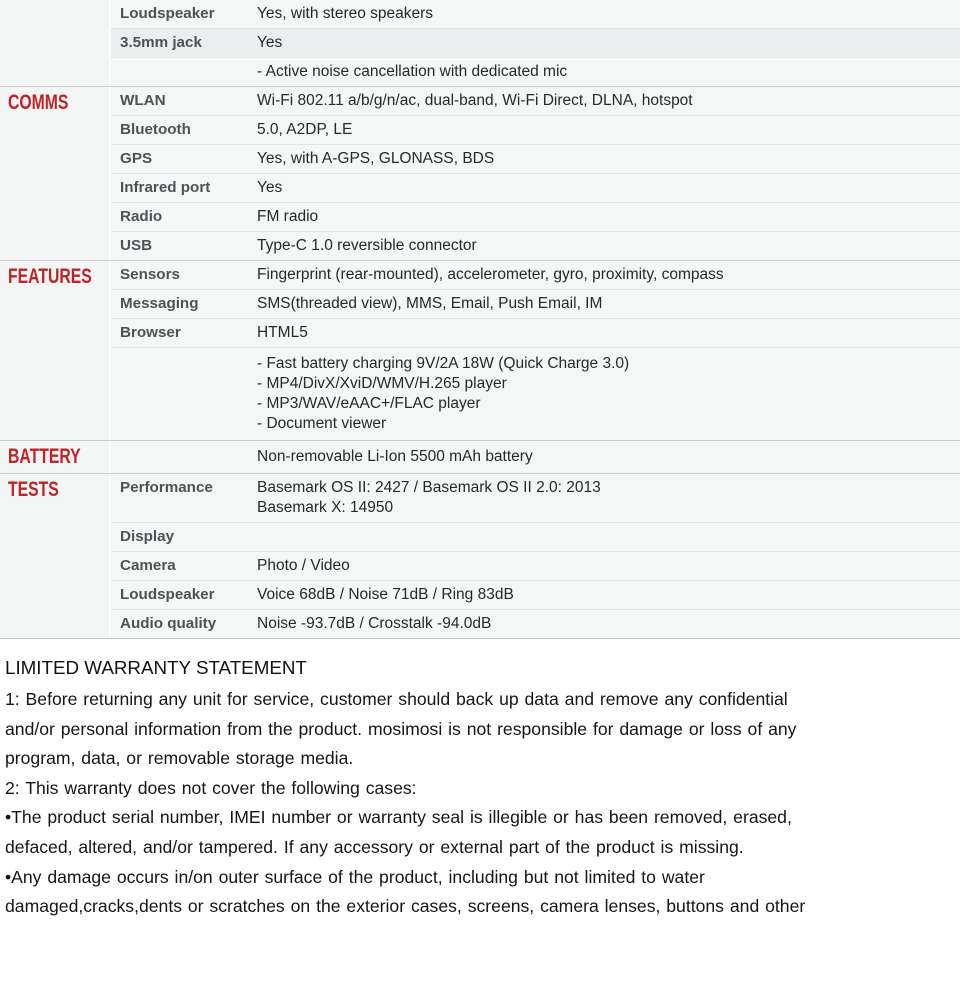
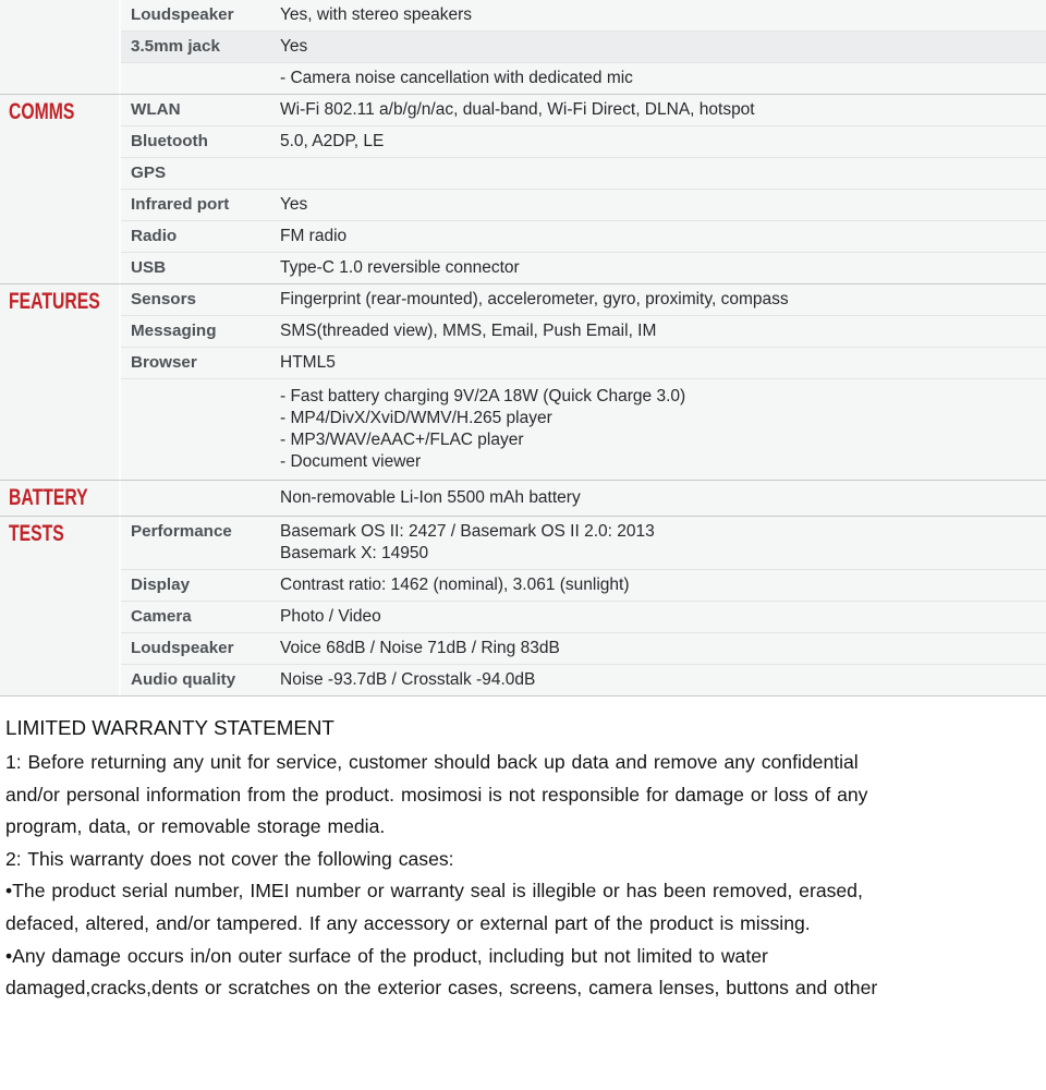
  Loudspeaker
  Yes, with stereo speakers
  3.5mm jack
  Yes
- - Active noise cancellation with dedicated mic
+ - Camera noise cancellation with dedicated mic
  COMMS
  WLAN
  Wi-Fi 802.11 a/b/g/n/ac, dual-band, Wi-Fi Direct, DLNA, hotspot
  Bluetooth
  5.0, A2DP, LE
  GPS
- Yes, with A-GPS, GLONASS, BDS
  Infrared port
  Yes
  Radio
  FM radio
  USB
  Type-C 1.0 reversible connector
  FEATURES
  Sensors
  Fingerprint (rear-mounted), accelerometer, gyro, proximity, compass
  Messaging
  SMS(threaded view), MMS, Email, Push Email, IM
  Browser
  HTML5
  - Fast battery charging 9V/2A 18W (Quick Charge 3.0)
  - MP4/DivX/XviD/WMV/H.265 player
  - MP3/WAV/eAAC+/FLAC player
  - Document viewer
  BATTERY
  Non-removable Li-Ion 5500 mAh battery
  TESTS
  Performance
  Basemark OS II: 2427 / Basemark OS II 2.0: 2013
  Basemark X: 14950
  Display
+ Contrast ratio: 1462 (nominal), 3.061 (sunlight)
  Camera
  Photo / Video
  Loudspeaker
  Voice 68dB / Noise 71dB / Ring 83dB
  Audio quality
  Noise -93.7dB / Crosstalk -94.0dB
  LIMITED WARRANTY STATEMENT
  1: Before returning any unit for service, customer should back up data and remove any confidential
  and/or personal information from the product. mosimosi is not responsible for damage or loss of any
  program, data, or removable storage media.
  2: This warranty does not cover the following cases:
  •The product serial number, IMEI number or warranty seal is illegible or has been removed, erased,
  defaced, altered, and/or tampered. If any accessory or external part of the product is missing.
  •Any damage occurs in/on outer surface of the product, including but not limited to water
  damaged,cracks,dents or scratches on the exterior cases, screens, camera lenses, buttons and other
